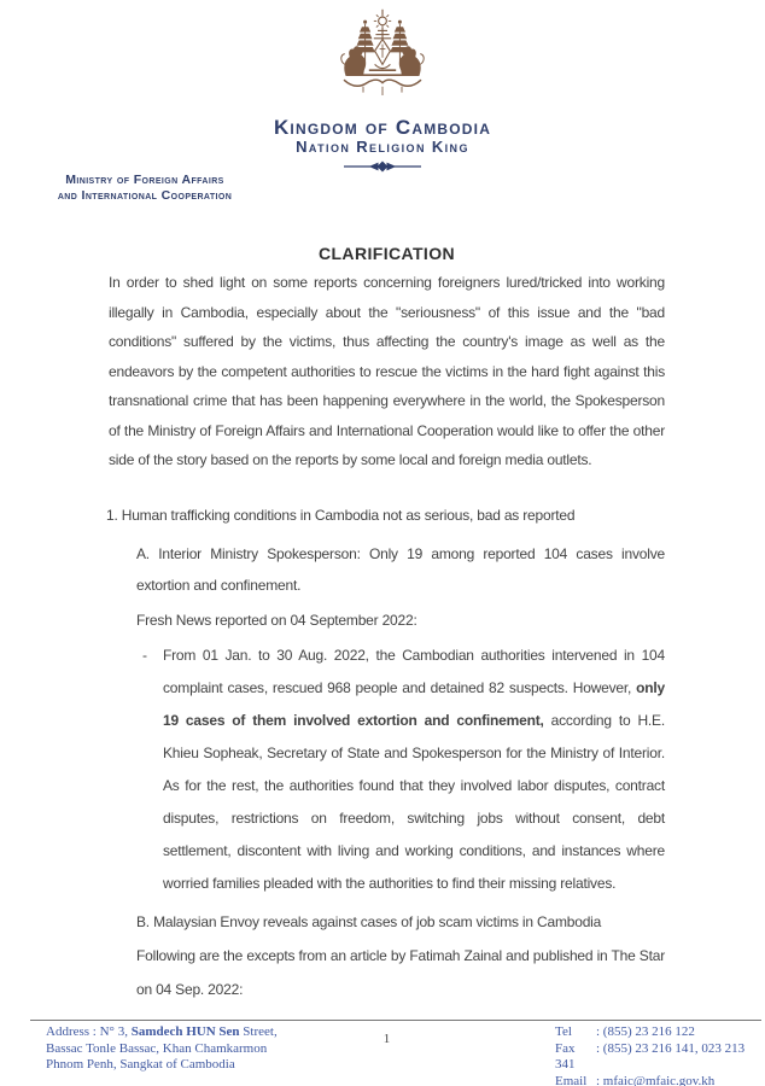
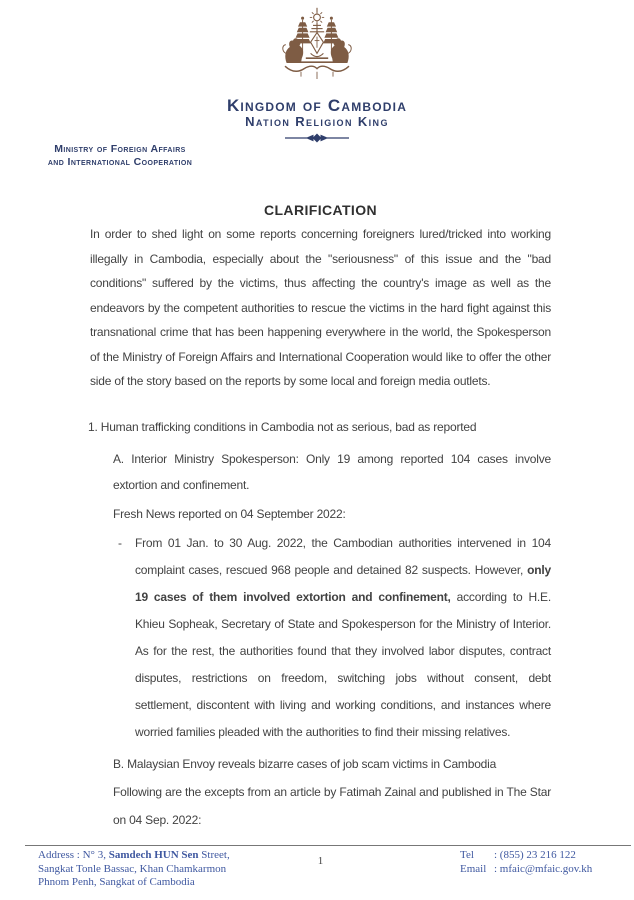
  Kingdom of Cambodia
  Nation Religion King
  Ministry of Foreign Affairs
  and International Cooperation
  CLARIFICATION
  In order to shed light on some reports concerning foreigners lured/tricked into working illegally in Cambodia, especially about the "seriousness" of this issue and the "bad conditions" suffered by the victims, thus affecting the country's image as well as the endeavors by the competent authorities to rescue the victims in the hard fight against this transnational crime that has been happening everywhere in the world, the Spokesperson of the Ministry of Foreign Affairs and International Cooperation would like to offer the other side of the story based on the reports by some local and foreign media outlets.
  1. Human trafficking conditions in Cambodia not as serious, bad as reported
  A. Interior Ministry Spokesperson: Only 19 among reported 104 cases involve extortion and confinement.
  Fresh News reported on 04 September 2022:
  -
  From 01 Jan. to 30 Aug. 2022, the Cambodian authorities intervened in 104 complaint cases, rescued 968 people and detained 82 suspects. However, only 19 cases of them involved extortion and confinement, according to H.E. Khieu Sopheak, Secretary of State and Spokesperson for the Ministry of Interior. As for the rest, the authorities found that they involved labor disputes, contract disputes, restrictions on freedom, switching jobs without consent, debt settlement, discontent with living and working conditions, and instances where worried families pleaded with the authorities to find their missing relatives.
- B. Malaysian Envoy reveals against cases of job scam victims in Cambodia
+ B. Malaysian Envoy reveals bizarre cases of job scam victims in Cambodia
  Following are the excepts from an article by Fatimah Zainal and published in The Star on 04 Sep. 2022:
  Address : N° 3, Samdech HUN Sen Street,
- Bassac Tonle Bassac, Khan Chamkarmon
+ Sangkat Tonle Bassac, Khan Chamkarmon
  Phnom Penh, Sangkat of Cambodia
  1
  Tel : (855) 23 216 122
- Fax : (855) 23 216 141, 023 213 341
  Email : mfaic@mfaic.gov.kh
